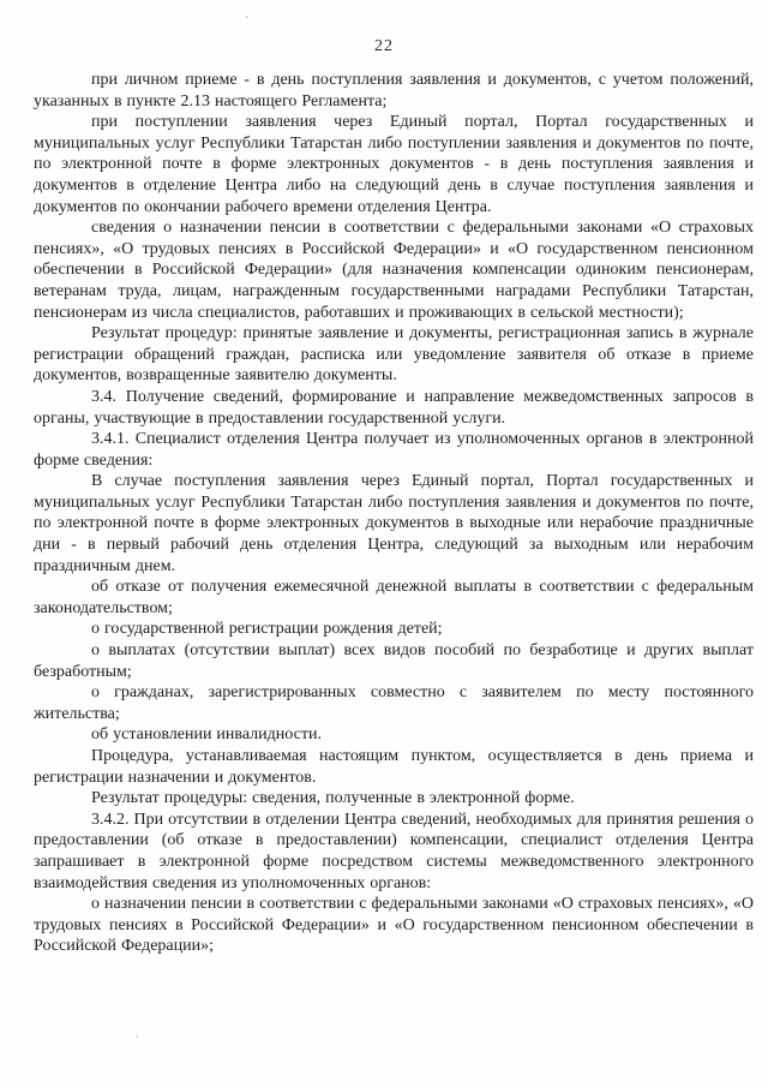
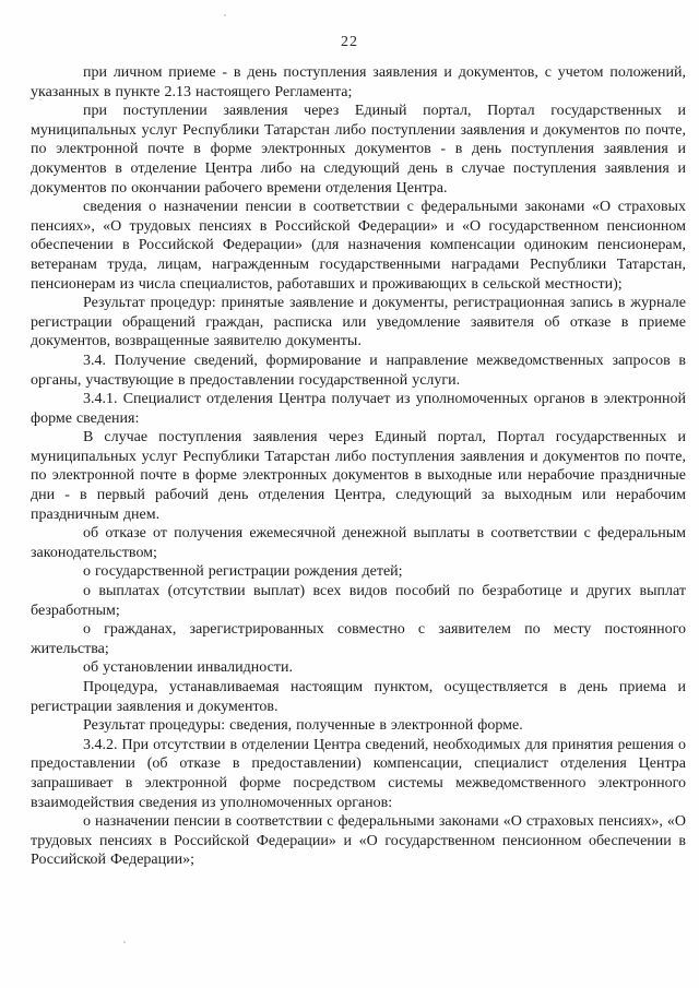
  22
  при личном приеме - в день поступления заявления и документов, с учетом положений, указанных в пункте 2.13 настоящего Регламента;
  при поступлении заявления через Единый портал, Портал государственных и муниципальных услуг Республики Татарстан либо поступлении заявления и документов по почте, по электронной почте в форме электронных документов - в день поступления заявления и документов в отделение Центра либо на следующий день в случае поступления заявления и документов по окончании рабочего времени отделения Центра.
  сведения о назначении пенсии в соответствии с федеральными законами «О страховых пенсиях», «О трудовых пенсиях в Российской Федерации» и «О государственном пенсионном обеспечении в Российской Федерации» (для назначения компенсации одиноким пенсионерам, ветеранам труда, лицам, награжденным государственными наградами Республики Татарстан, пенсионерам из числа специалистов, работавших и проживающих в сельской местности);
  Результат процедур: принятые заявление и документы, регистрационная запись в журнале регистрации обращений граждан, расписка или уведомление заявителя об отказе в приеме документов, возвращенные заявителю документы.
  3.4. Получение сведений, формирование и направление межведомственных запросов в органы, участвующие в предоставлении государственной услуги.
  3.4.1. Специалист отделения Центра получает из уполномоченных органов в электронной форме сведения:
  В случае поступления заявления через Единый портал, Портал государственных и муниципальных услуг Республики Татарстан либо поступления заявления и документов по почте, по электронной почте в форме электронных документов в выходные или нерабочие праздничные дни - в первый рабочий день отделения Центра, следующий за выходным или нерабочим праздничным днем.
  об отказе от получения ежемесячной денежной выплаты в соответствии с федеральным законодательством;
  о государственной регистрации рождения детей;
  о выплатах (отсутствии выплат) всех видов пособий по безработице и других выплат безработным;
  о гражданах, зарегистрированных совместно с заявителем по месту постоянного жительства;
  об установлении инвалидности.
- Процедура, устанавливаемая настоящим пунктом, осуществляется в день приема и регистрации назначении и документов.
+ Процедура, устанавливаемая настоящим пунктом, осуществляется в день приема и регистрации заявления и документов.
  Результат процедуры: сведения, полученные в электронной форме.
  3.4.2. При отсутствии в отделении Центра сведений, необходимых для принятия решения о предоставлении (об отказе в предоставлении) компенсации, специалист отделения Центра запрашивает в электронной форме посредством системы межведомственного электронного взаимодействия сведения из уполномоченных органов:
  о назначении пенсии в соответствии с федеральными законами «О страховых пенсиях», «О трудовых пенсиях в Российской Федерации» и «О государственном пенсионном обеспечении в Российской Федерации»;
